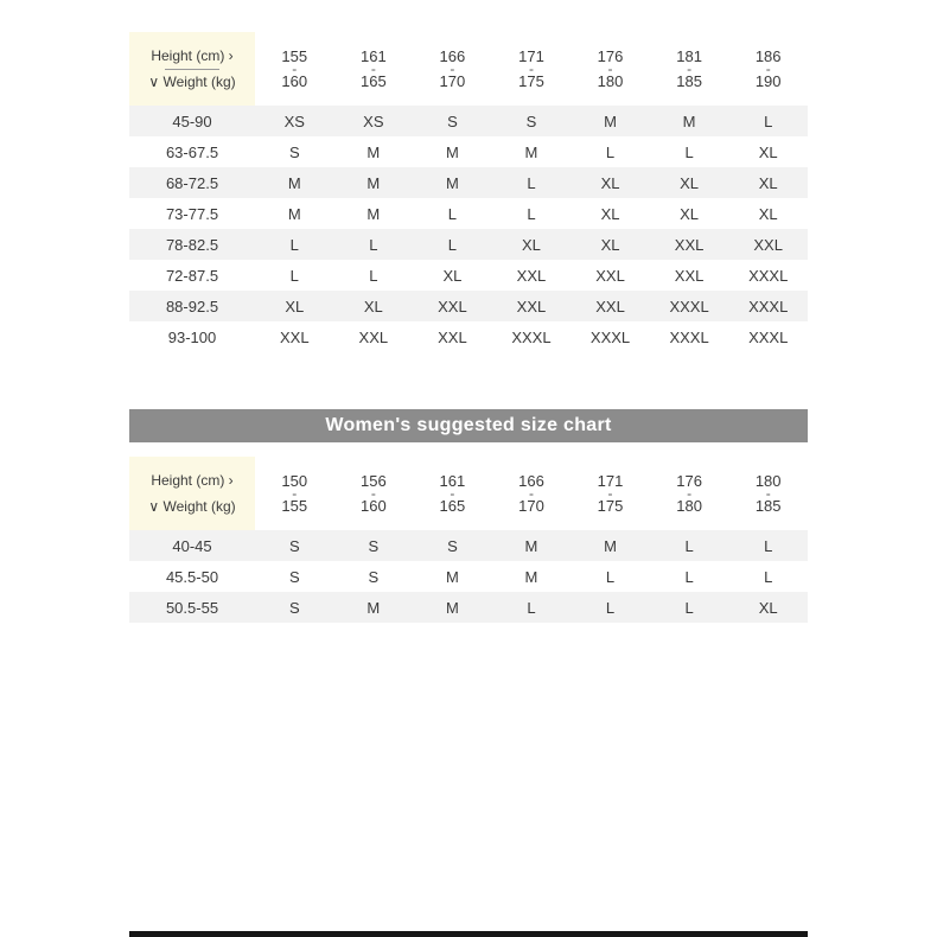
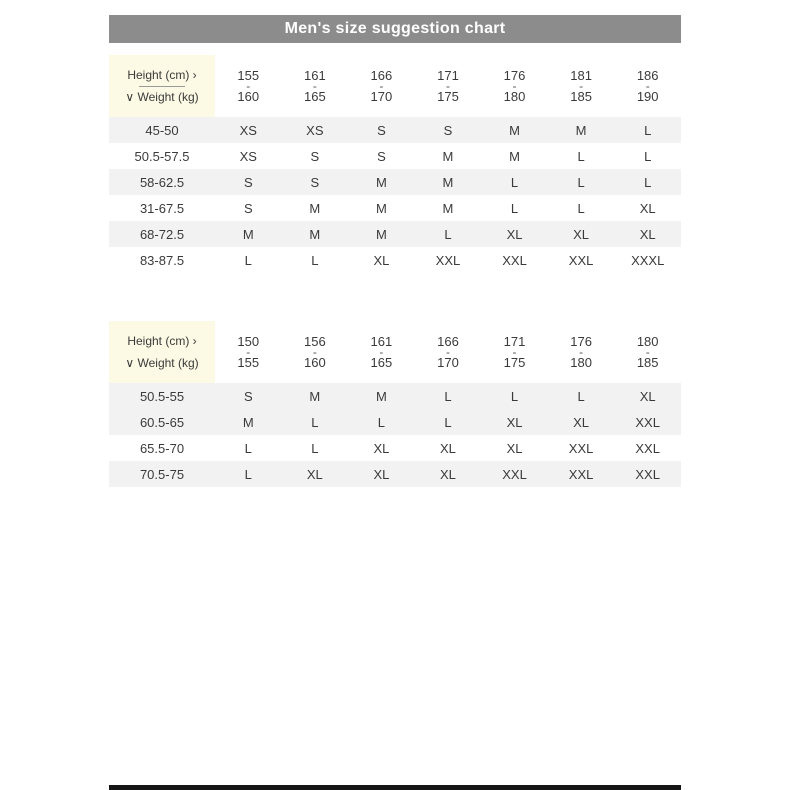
+ Men's size suggestion chart
  Height (cm) ›∨ Weight (kg)	155-160	161-165	166-170	171-175	176-180	181-185	186-190
- 45-90	XS	XS	S	S	M	M	L
+ 45-50	XS	XS	S	S	M	M	L
+ 50.5-57.5	XS	S	S	M	M	L	L
+ 58-62.5	S	S	M	M	L	L	L
- 63-67.5	S	M	M	M	L	L	XL
+ 31-67.5	S	M	M	M	L	L	XL
  68-72.5	M	M	M	L	XL	XL	XL
- 73-77.5	M	M	L	L	XL	XL	XL
- 78-82.5	L	L	L	XL	XL	XXL	XXL
- 72-87.5	L	L	XL	XXL	XXL	XXL	XXXL
+ 83-87.5	L	L	XL	XXL	XXL	XXL	XXXL
- 88-92.5	XL	XL	XXL	XXL	XXL	XXXL	XXXL
- 93-100	XXL	XXL	XXL	XXXL	XXXL	XXXL	XXXL
- Women's suggested size chart
  Height (cm) ›∨ Weight (kg)	150-155	156-160	161-165	166-170	171-175	176-180	180-185
- 40-45	S	S	S	M	M	L	L
- 45.5-50	S	S	M	M	L	L	L
  50.5-55	S	M	M	L	L	L	XL
+ 60.5-65	M	L	L	L	XL	XL	XXL
+ 65.5-70	L	L	XL	XL	XL	XXL	XXL
+ 70.5-75	L	XL	XL	XL	XXL	XXL	XXL
